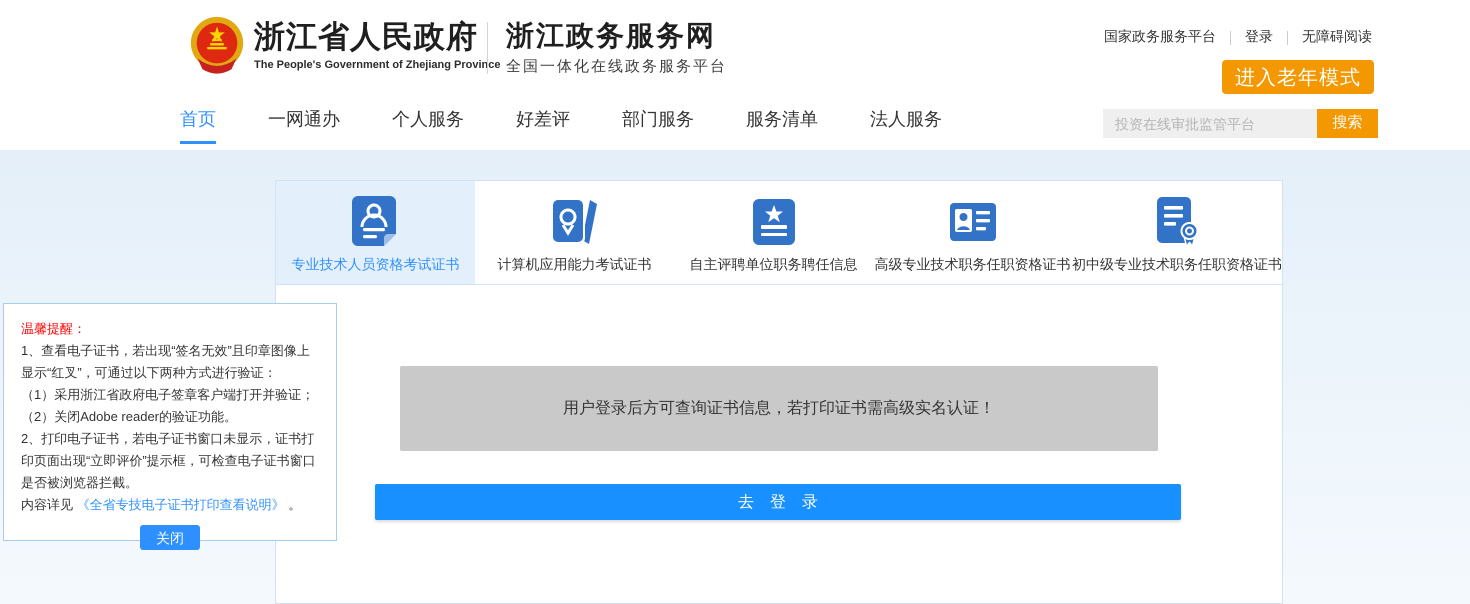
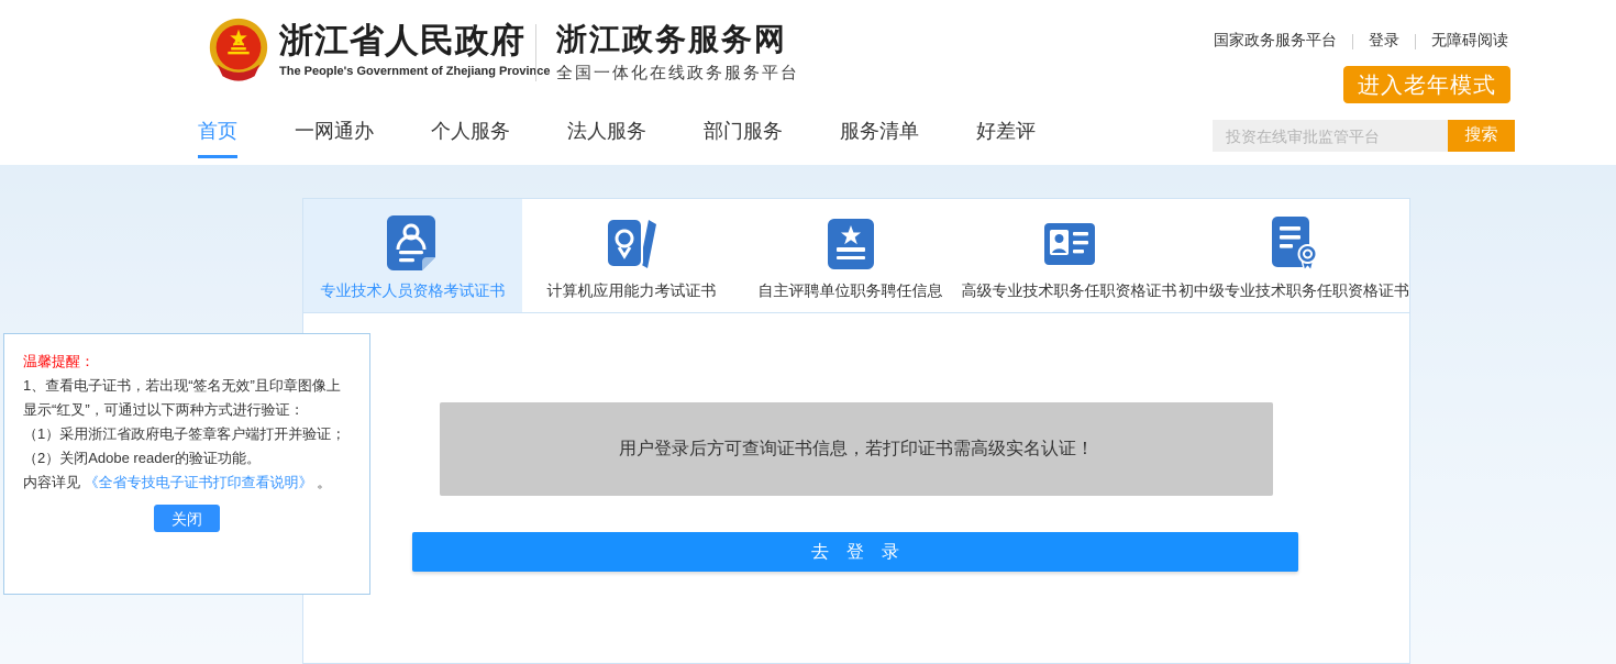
  浙江省人民政府
  The People's Government of Zhejiang Province
  浙江政务服务网
  全国一体化在线政务服务平台
  国家政务服务平台
  登录
  无障碍阅读
  进入老年模式
  首页
  一网通办
  个人服务
- 好差评
+ 法人服务
  部门服务
  服务清单
- 法人服务
+ 好差评
  投资在线审批监管平台
  搜索
  专业技术人员资格考试证书
  计算机应用能力考试证书
  自主评聘单位职务聘任信息
  高级专业技术职务任职资格证书
  初中级专业技术职务任职资格证书
  用户登录后方可查询证书信息，若打印证书需高级实名认证！
  去 登 录
  温馨提醒：
  1、查看电子证书，若出现“签名无效”且印章图像上显示“红叉”，可通过以下两种方式进行验证：
  （1）采用浙江省政府电子签章客户端打开并验证；
  （2）关闭Adobe reader的验证功能。
- 2、打印电子证书，若电子证书窗口未显示，证书打印页面出现“立即评价”提示框，可检查电子证书窗口是否被浏览器拦截。
  内容详见 《全省专技电子证书打印查看说明》 。
  关闭
